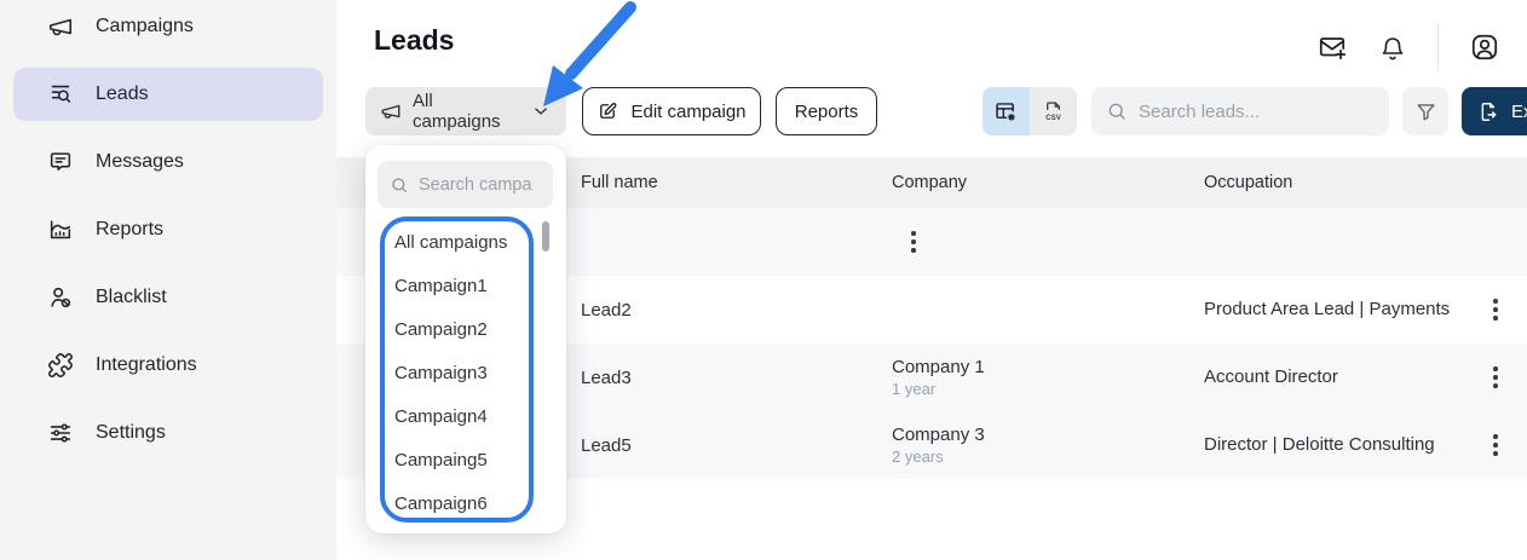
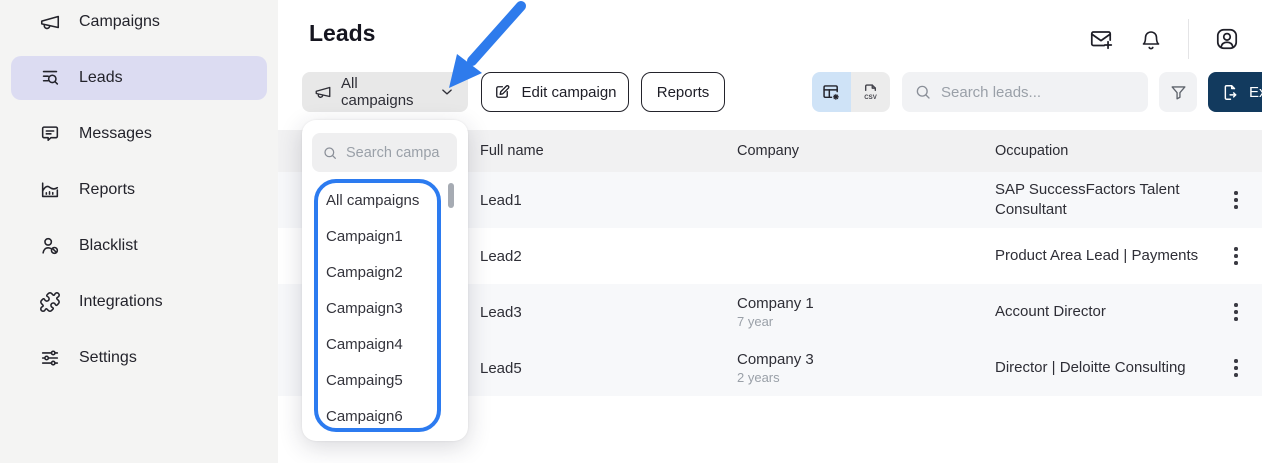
  Campaigns
  Leads
  Messages
  Reports
  Blacklist
  Integrations
  Settings
  Leads
  All campaigns
  Edit campaign
  Reports
  Search leads...
  Full name
  Company
  Occupation
+ Lead1
+ SAP SuccessFactors Talent Consultant
  Lead2
  Product Area Lead | Payments
  Lead3
  Company 1
- 1 year
+ 7 year
  Account Director
  Lead5
  Company 3
  2 years
  Director | Deloitte Consulting
  Search campa
  All campaigns
  Campaign1
  Campaign2
  Campaign3
  Campaign4
  Campaing5
  Campaign6
